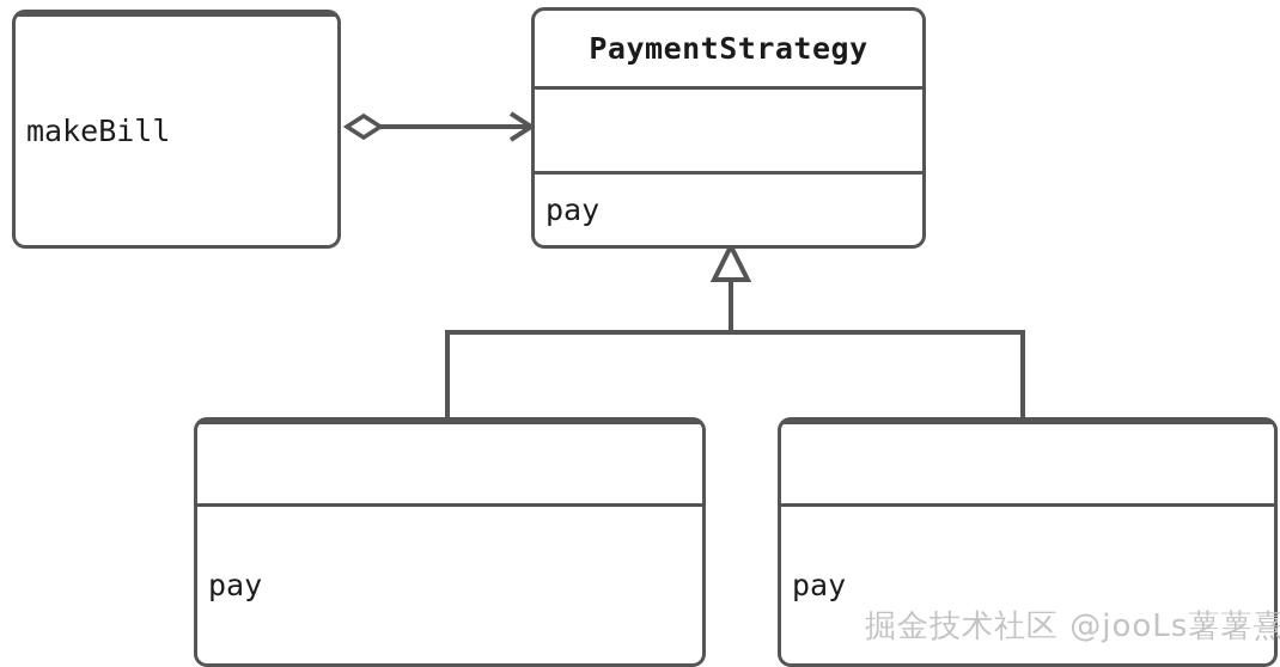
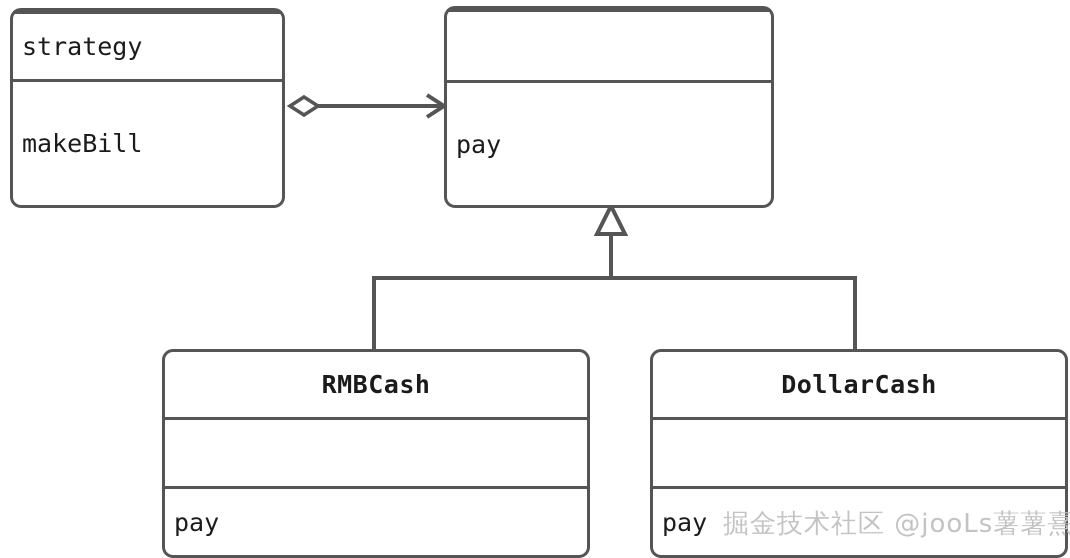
+ strategy
  makeBill
- PaymentStrategy
  pay
+ RMBCash
  pay
+ DollarCash
  pay
  掘金技术社区 @jooLs薯薯熹
